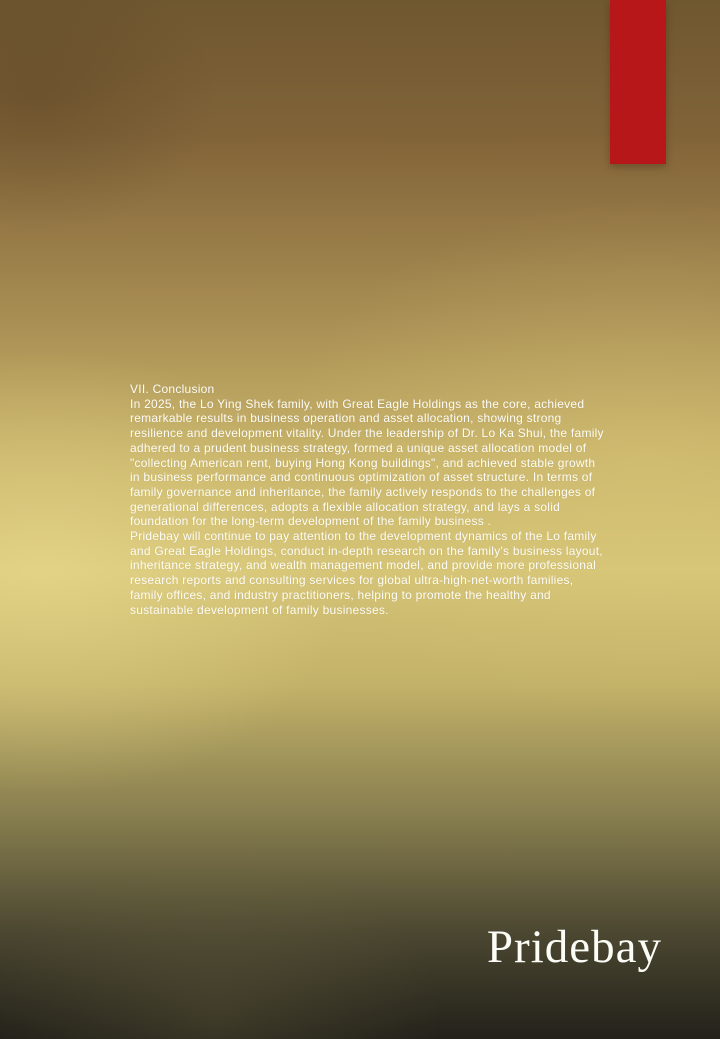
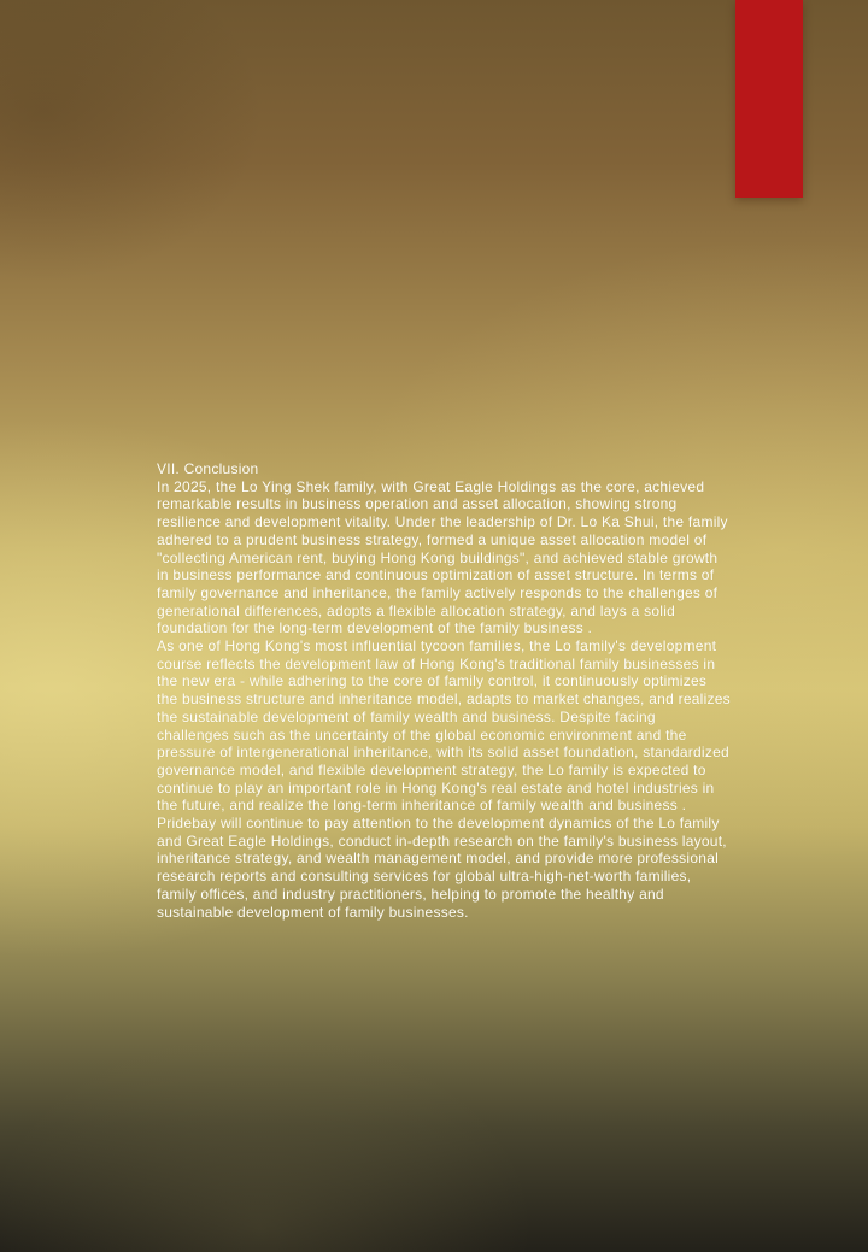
  VII. Conclusion
  In 2025, the Lo Ying Shek family, with Great Eagle Holdings as the core, achieved remarkable results in business operation and asset allocation, showing strong resilience and development vitality. Under the leadership of Dr. Lo Ka Shui, the family adhered to a prudent business strategy, formed a unique asset allocation model of "collecting American rent, buying Hong Kong buildings", and achieved stable growth in business performance and continuous optimization of asset structure. In terms of family governance and inheritance, the family actively responds to the challenges of generational differences, adopts a flexible allocation strategy, and lays a solid foundation for the long-term development of the family business .
+ As one of Hong Kong's most influential tycoon families, the Lo family's development course reflects the development law of Hong Kong's traditional family businesses in the new era - while adhering to the core of family control, it continuously optimizes the business structure and inheritance model, adapts to market changes, and realizes the sustainable development of family wealth and business. Despite facing challenges such as the uncertainty of the global economic environment and the pressure of intergenerational inheritance, with its solid asset foundation, standardized governance model, and flexible development strategy, the Lo family is expected to continue to play an important role in Hong Kong's real estate and hotel industries in the future, and realize the long-term inheritance of family wealth and business .
  Pridebay will continue to pay attention to the development dynamics of the Lo family and Great Eagle Holdings, conduct in-depth research on the family's business layout, inheritance strategy, and wealth management model, and provide more professional research reports and consulting services for global ultra-high-net-worth families, family offices, and industry practitioners, helping to promote the healthy and sustainable development of family businesses.
- Pridebay
